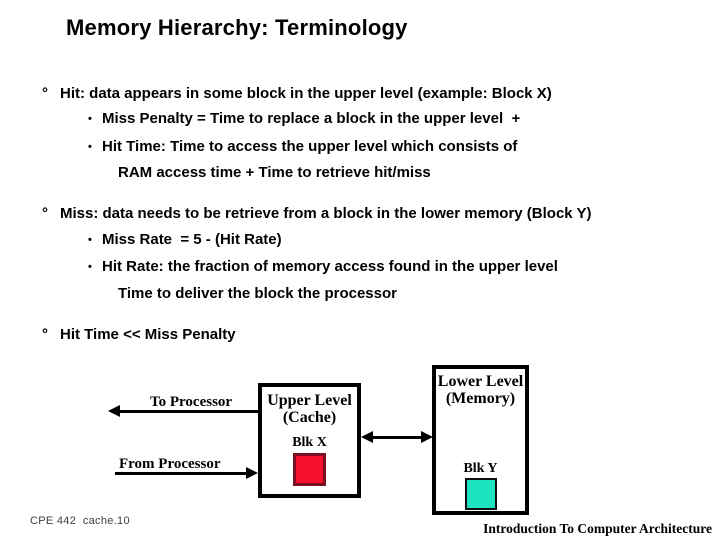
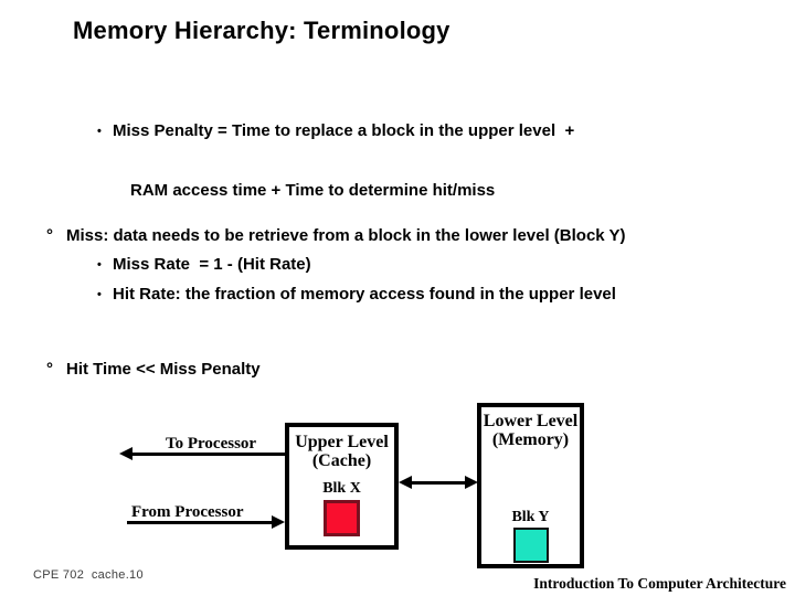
  Memory Hierarchy: Terminology
- ° Hit: data appears in some block in the upper level (example: Block X)
  • Miss Penalty = Time to replace a block in the upper level +
- • Hit Time: Time to access the upper level which consists of
- RAM access time + Time to retrieve hit/miss
+ RAM access time + Time to determine hit/miss
- ° Miss: data needs to be retrieve from a block in the lower memory (Block Y)
+ ° Miss: data needs to be retrieve from a block in the lower level (Block Y)
- • Miss Rate = 5 - (Hit Rate)
+ • Miss Rate = 1 - (Hit Rate)
  • Hit Rate: the fraction of memory access found in the upper level
- Time to deliver the block the processor
  ° Hit Time << Miss Penalty
  To Processor
  From Processor
  Upper Level
  (Cache)
  Blk X
  Lower Level
  (Memory)
  Blk Y
- CPE 442 cache.10
+ CPE 702 cache.10
  Introduction To Computer Architecture
